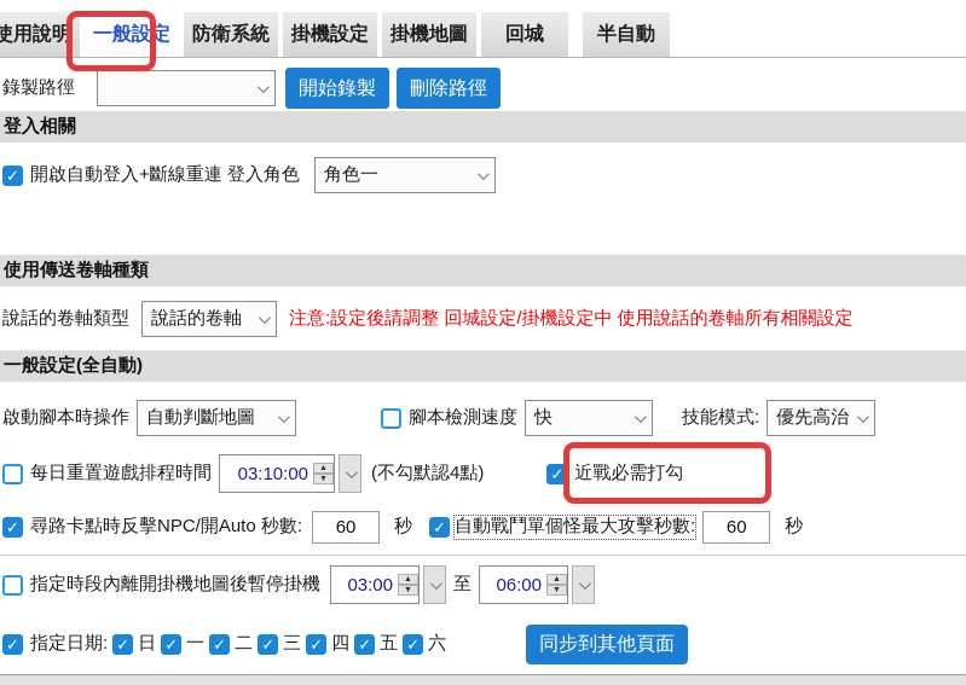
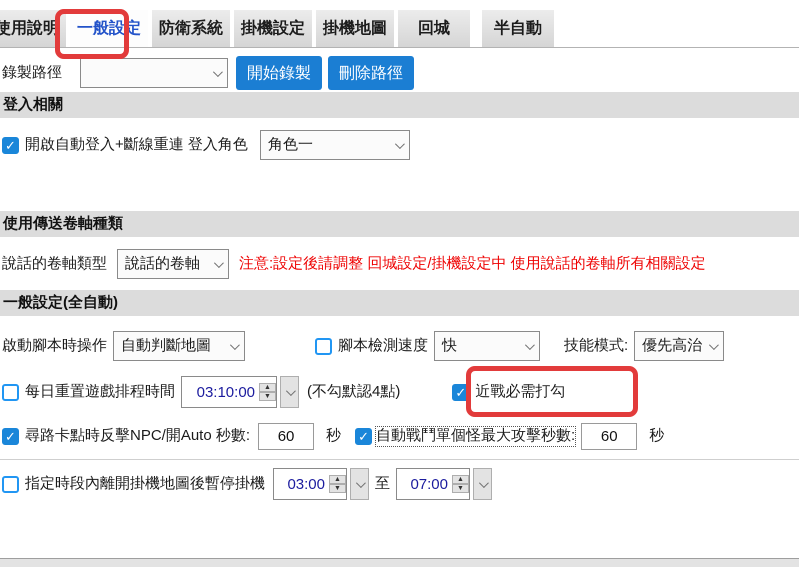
  使用說明
  一般設定
  防衛系統
  掛機設定
  掛機地圖
  回城
  半自動
  錄製路徑
  開始錄製
  刪除路徑
  登入相關
  開啟自動登入+斷線重連 登入角色
  角色一
  使用傳送卷軸種類
  說話的卷軸類型
  說話的卷軸
  注意:設定後請調整 回城設定/掛機設定中 使用說話的卷軸所有相關設定
  一般設定(全自動)
  啟動腳本時操作
  自動判斷地圖
  腳本檢測速度
  快
  技能模式:
  優先高治
  每日重置遊戲排程時間
  03:10:00
  (不勾默認4點)
  近戰必需打勾
  尋路卡點時反擊NPC/開Auto 秒數:
  60
  秒
  自動戰鬥單個怪最大攻擊秒數:
  60
  秒
  指定時段內離開掛機地圖後暫停掛機
  03:00
  至
- 06:00
+ 07:00
- 指定日期:
- 日
- 一
- 二
- 三
- 四
- 五
- 六
- 同步到其他頁面
